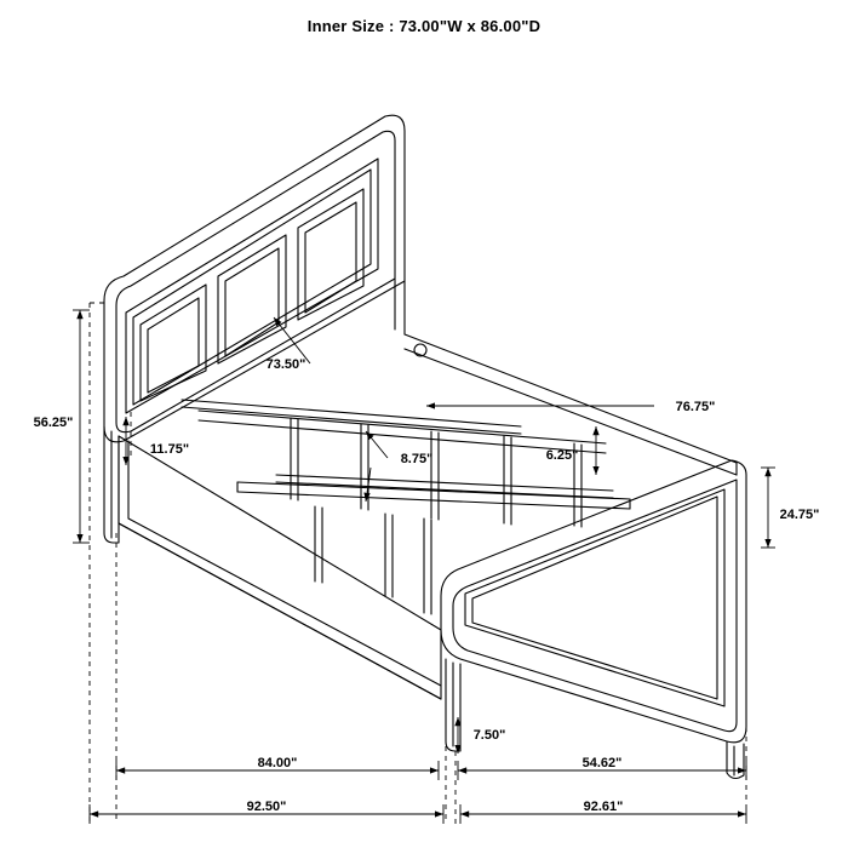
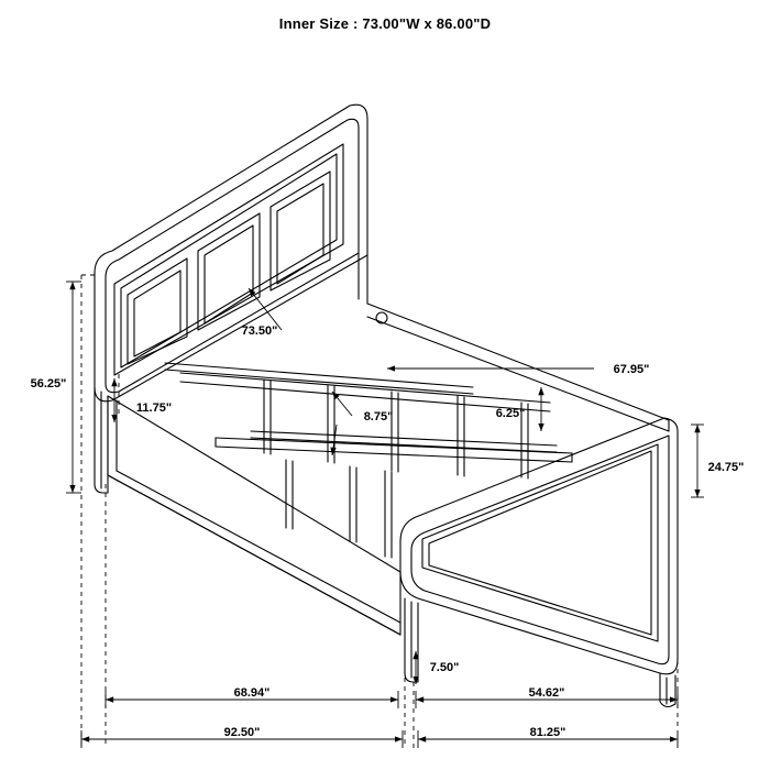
  Inner Size : 73.00"W x 86.00"D
  56.25"
  11.75"
  73.50"
  8.75"
  6.25"
- 76.75"
+ 67.95"
  24.75"
  7.50"
- 84.00"
+ 68.94"
  54.62"
  92.50"
- 92.61"
+ 81.25"
